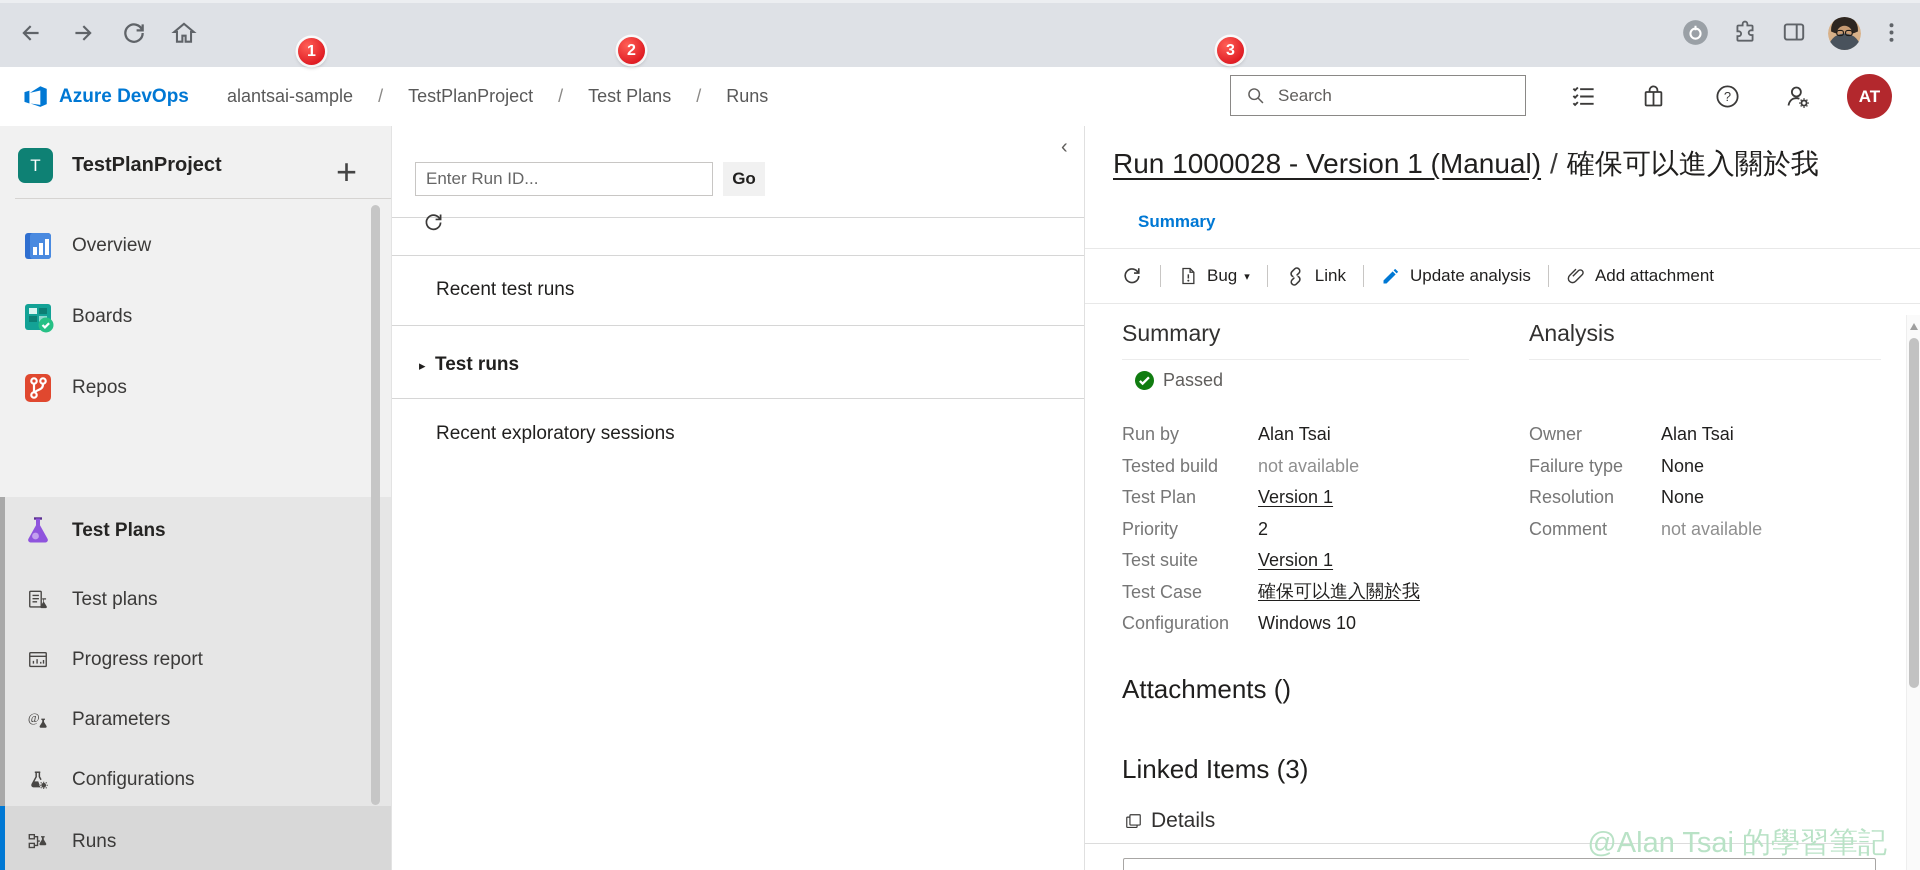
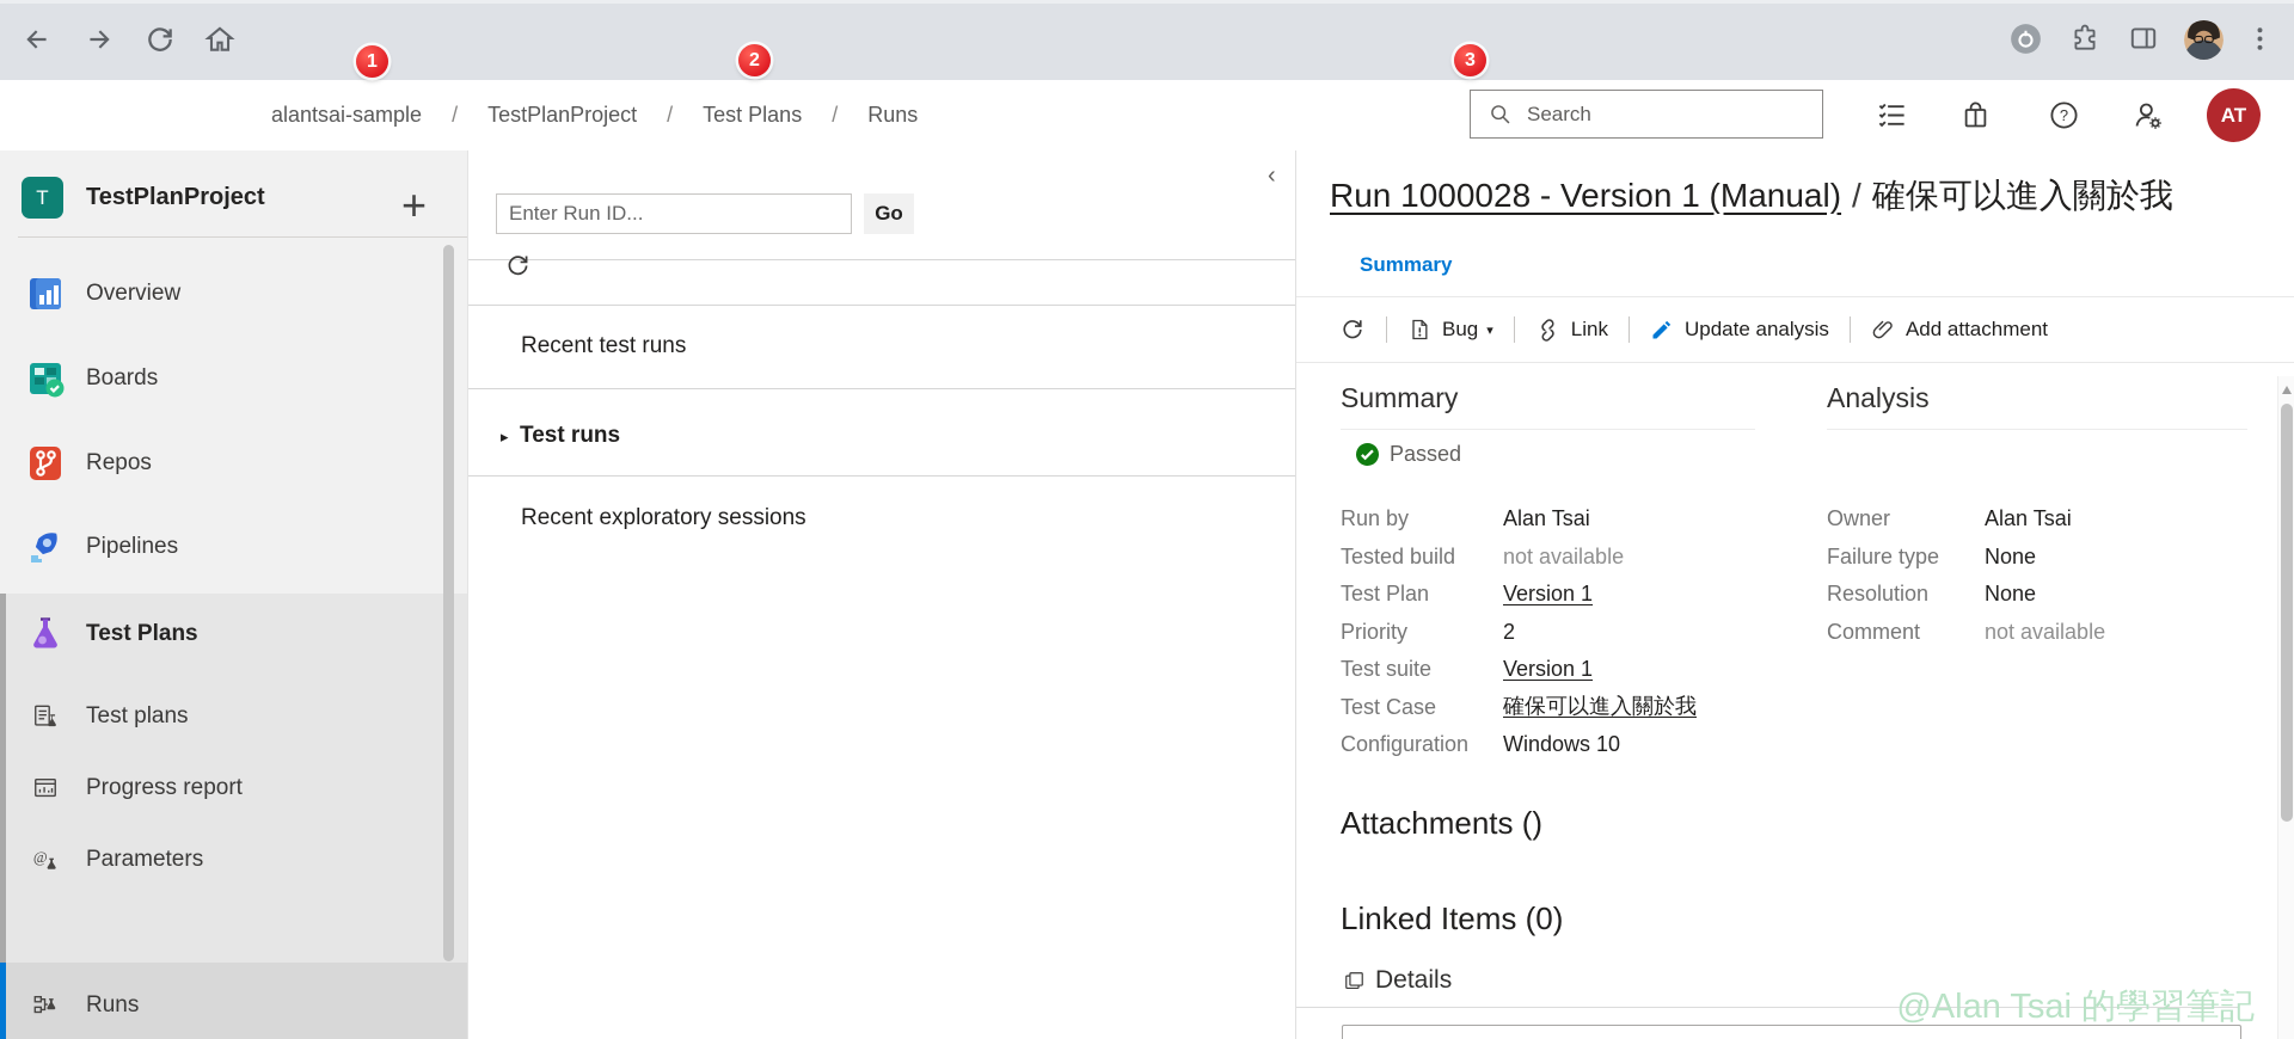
  1
  2
  3
- Azure DevOps
  alantsai-sample
  /
  TestPlanProject
  /
  Test Plans
  /
  Runs
  Search
  ?
  AT
  T
  TestPlanProject
  +
  Overview
  Boards
  Repos
+ Pipelines
  Test Plans
  Test plans
  Progress report
  @
  Parameters
- Configurations
  Runs
  ‹
  Enter Run ID...
  Go
  Recent test runs
  ▸
  Test runs
  Recent exploratory sessions
  Run 1000028 - Version 1 (Manual) / 確保可以進入關於我
  Summary
  Bug
  ▾
  Link
  Update analysis
  Add attachment
  Summary
  Analysis
  Passed
  Run by
  Alan Tsai
  Tested build
  not available
  Test Plan
  Version 1
  Priority
  2
  Test suite
  Version 1
  Test Case
  確保可以進入關於我
  Configuration
  Windows 10
  Owner
  Alan Tsai
  Failure type
  None
  Resolution
  None
  Comment
  not available
  Attachments ()
- Linked Items (3)
+ Linked Items (0)
  Details
  @Alan Tsai 的學習筆記
